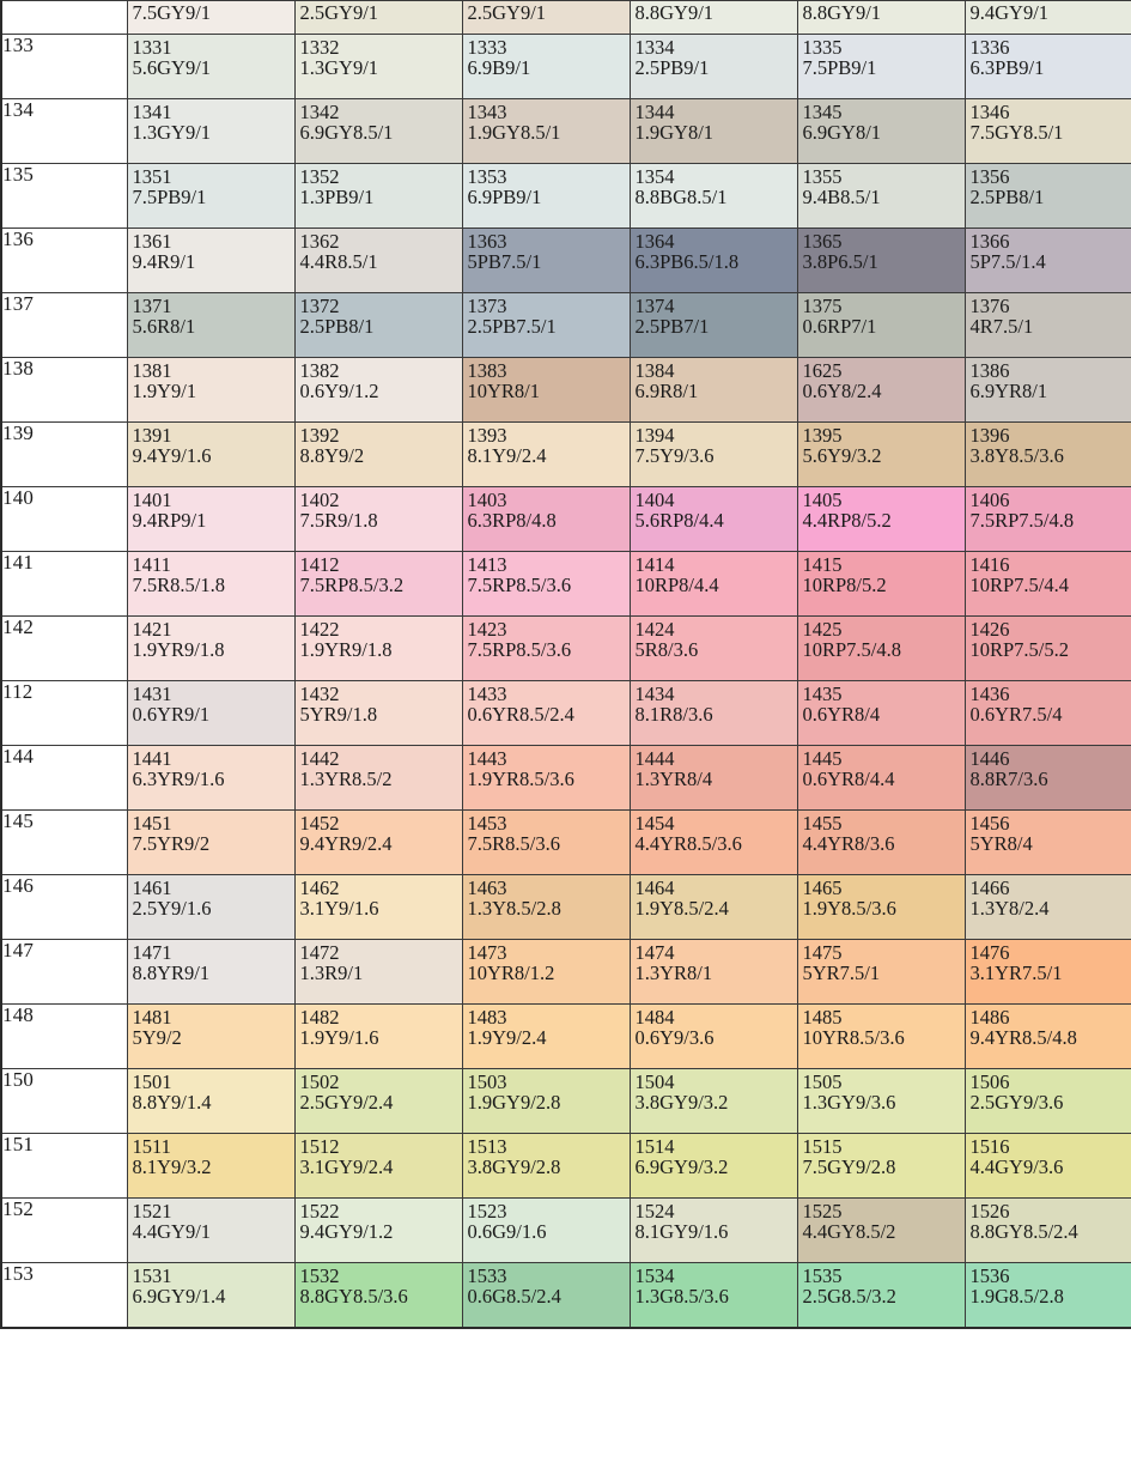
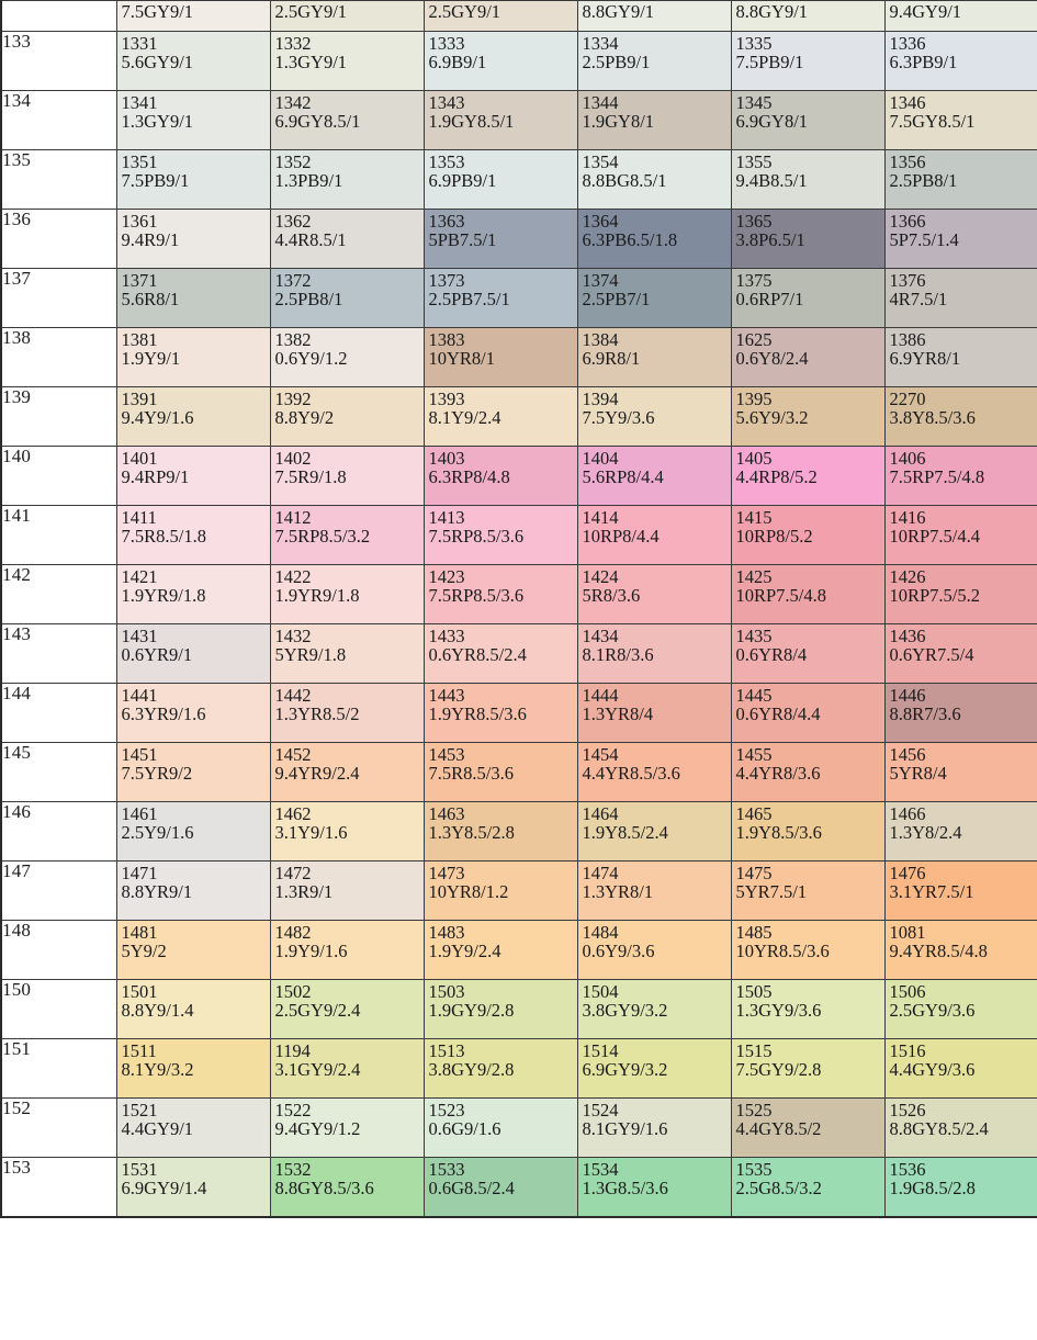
  	7.5GY9/1	2.5GY9/1	2.5GY9/1	8.8GY9/1	8.8GY9/1	9.4GY9/1
  133	13315.6GY9/1	13321.3GY9/1	13336.9B9/1	13342.5PB9/1	13357.5PB9/1	13366.3PB9/1
  134	13411.3GY9/1	13426.9GY8.5/1	13431.9GY8.5/1	13441.9GY8/1	13456.9GY8/1	13467.5GY8.5/1
  135	13517.5PB9/1	13521.3PB9/1	13536.9PB9/1	13548.8BG8.5/1	13559.4B8.5/1	13562.5PB8/1
  136	13619.4R9/1	13624.4R8.5/1	13635PB7.5/1	13646.3PB6.5/1.8	13653.8P6.5/1	13665P7.5/1.4
  137	13715.6R8/1	13722.5PB8/1	13732.5PB7.5/1	13742.5PB7/1	13750.6RP7/1	13764R7.5/1
  138	13811.9Y9/1	13820.6Y9/1.2	138310YR8/1	13846.9R8/1	16250.6Y8/2.4	13866.9YR8/1
- 139	13919.4Y9/1.6	13928.8Y9/2	13938.1Y9/2.4	13947.5Y9/3.6	13955.6Y9/3.2	13963.8Y8.5/3.6
+ 139	13919.4Y9/1.6	13928.8Y9/2	13938.1Y9/2.4	13947.5Y9/3.6	13955.6Y9/3.2	22703.8Y8.5/3.6
  140	14019.4RP9/1	14027.5R9/1.8	14036.3RP8/4.8	14045.6RP8/4.4	14054.4RP8/5.2	14067.5RP7.5/4.8
  141	14117.5R8.5/1.8	14127.5RP8.5/3.2	14137.5RP8.5/3.6	141410RP8/4.4	141510RP8/5.2	141610RP7.5/4.4
  142	14211.9YR9/1.8	14221.9YR9/1.8	14237.5RP8.5/3.6	14245R8/3.6	142510RP7.5/4.8	142610RP7.5/5.2
- 112	14310.6YR9/1	14325YR9/1.8	14330.6YR8.5/2.4	14348.1R8/3.6	14350.6YR8/4	14360.6YR7.5/4
+ 143	14310.6YR9/1	14325YR9/1.8	14330.6YR8.5/2.4	14348.1R8/3.6	14350.6YR8/4	14360.6YR7.5/4
  144	14416.3YR9/1.6	14421.3YR8.5/2	14431.9YR8.5/3.6	14441.3YR8/4	14450.6YR8/4.4	14468.8R7/3.6
  145	14517.5YR9/2	14529.4YR9/2.4	14537.5R8.5/3.6	14544.4YR8.5/3.6	14554.4YR8/3.6	14565YR8/4
  146	14612.5Y9/1.6	14623.1Y9/1.6	14631.3Y8.5/2.8	14641.9Y8.5/2.4	14651.9Y8.5/3.6	14661.3Y8/2.4
  147	14718.8YR9/1	14721.3R9/1	147310YR8/1.2	14741.3YR8/1	14755YR7.5/1	14763.1YR7.5/1
- 148	14815Y9/2	14821.9Y9/1.6	14831.9Y9/2.4	14840.6Y9/3.6	148510YR8.5/3.6	14869.4YR8.5/4.8
+ 148	14815Y9/2	14821.9Y9/1.6	14831.9Y9/2.4	14840.6Y9/3.6	148510YR8.5/3.6	10819.4YR8.5/4.8
  150	15018.8Y9/1.4	15022.5GY9/2.4	15031.9GY9/2.8	15043.8GY9/3.2	15051.3GY9/3.6	15062.5GY9/3.6
- 151	15118.1Y9/3.2	15123.1GY9/2.4	15133.8GY9/2.8	15146.9GY9/3.2	15157.5GY9/2.8	15164.4GY9/3.6
+ 151	15118.1Y9/3.2	11943.1GY9/2.4	15133.8GY9/2.8	15146.9GY9/3.2	15157.5GY9/2.8	15164.4GY9/3.6
  152	15214.4GY9/1	15229.4GY9/1.2	15230.6G9/1.6	15248.1GY9/1.6	15254.4GY8.5/2	15268.8GY8.5/2.4
  153	15316.9GY9/1.4	15328.8GY8.5/3.6	15330.6G8.5/2.4	15341.3G8.5/3.6	15352.5G8.5/3.2	15361.9G8.5/2.8
